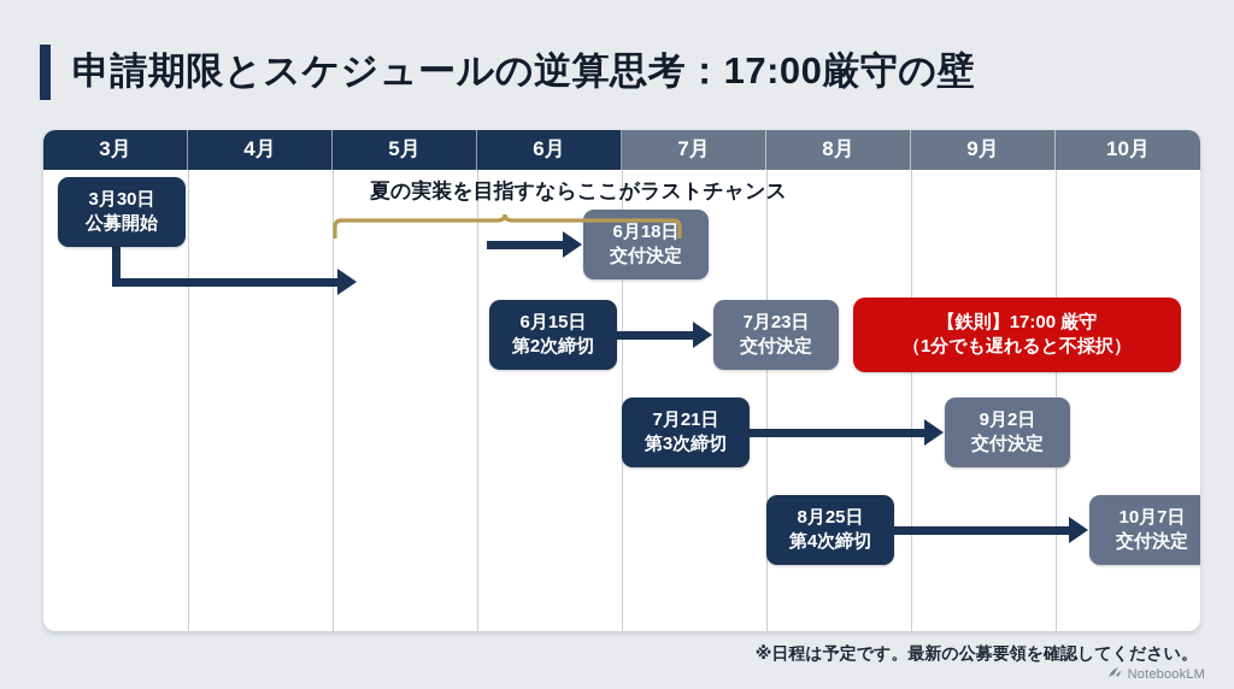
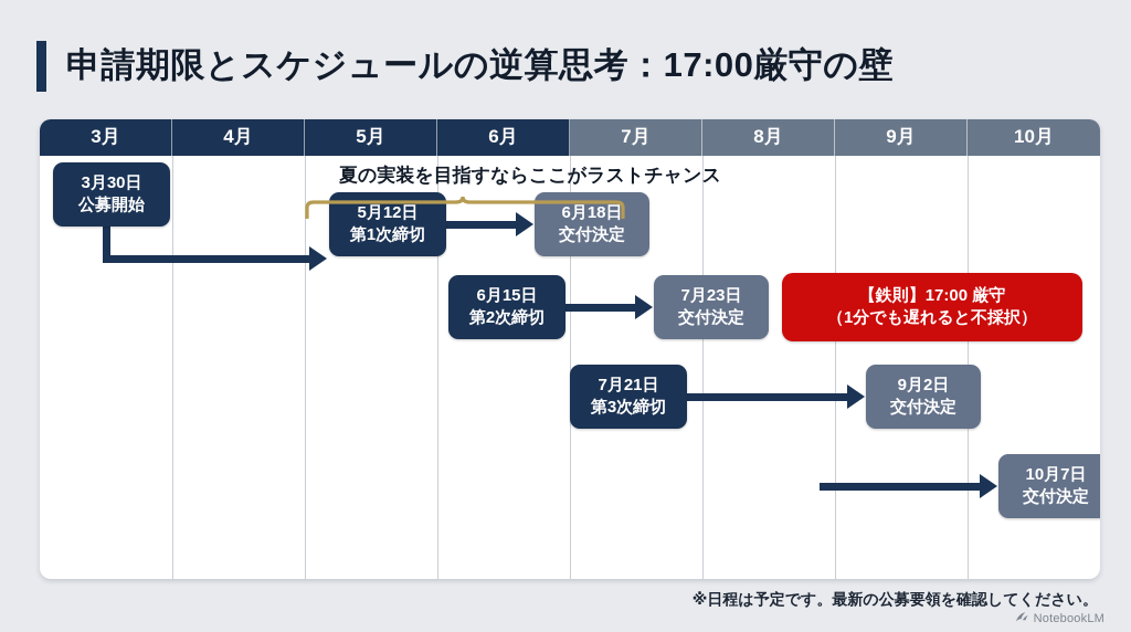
  申請期限とスケジュールの逆算思考：17:00厳守の壁
  3月
  4月
  5月
  6月
  7月
  8月
  9月
  10月
  3月30日
  公募開始
+ 5月12日
+ 第1次締切
  6月18日
  交付決定
  6月15日
  第2次締切
  7月23日
  交付決定
  【鉄則】17:00 厳守
  （1分でも遅れると不採択）
  7月21日
  第3次締切
  9月2日
  交付決定
- 8月25日
- 第4次締切
  10月7日
  交付決定
  夏の実装を目指すならここがラストチャンス
  ※日程は予定です。最新の公募要領を確認してください。
  NotebookLM
